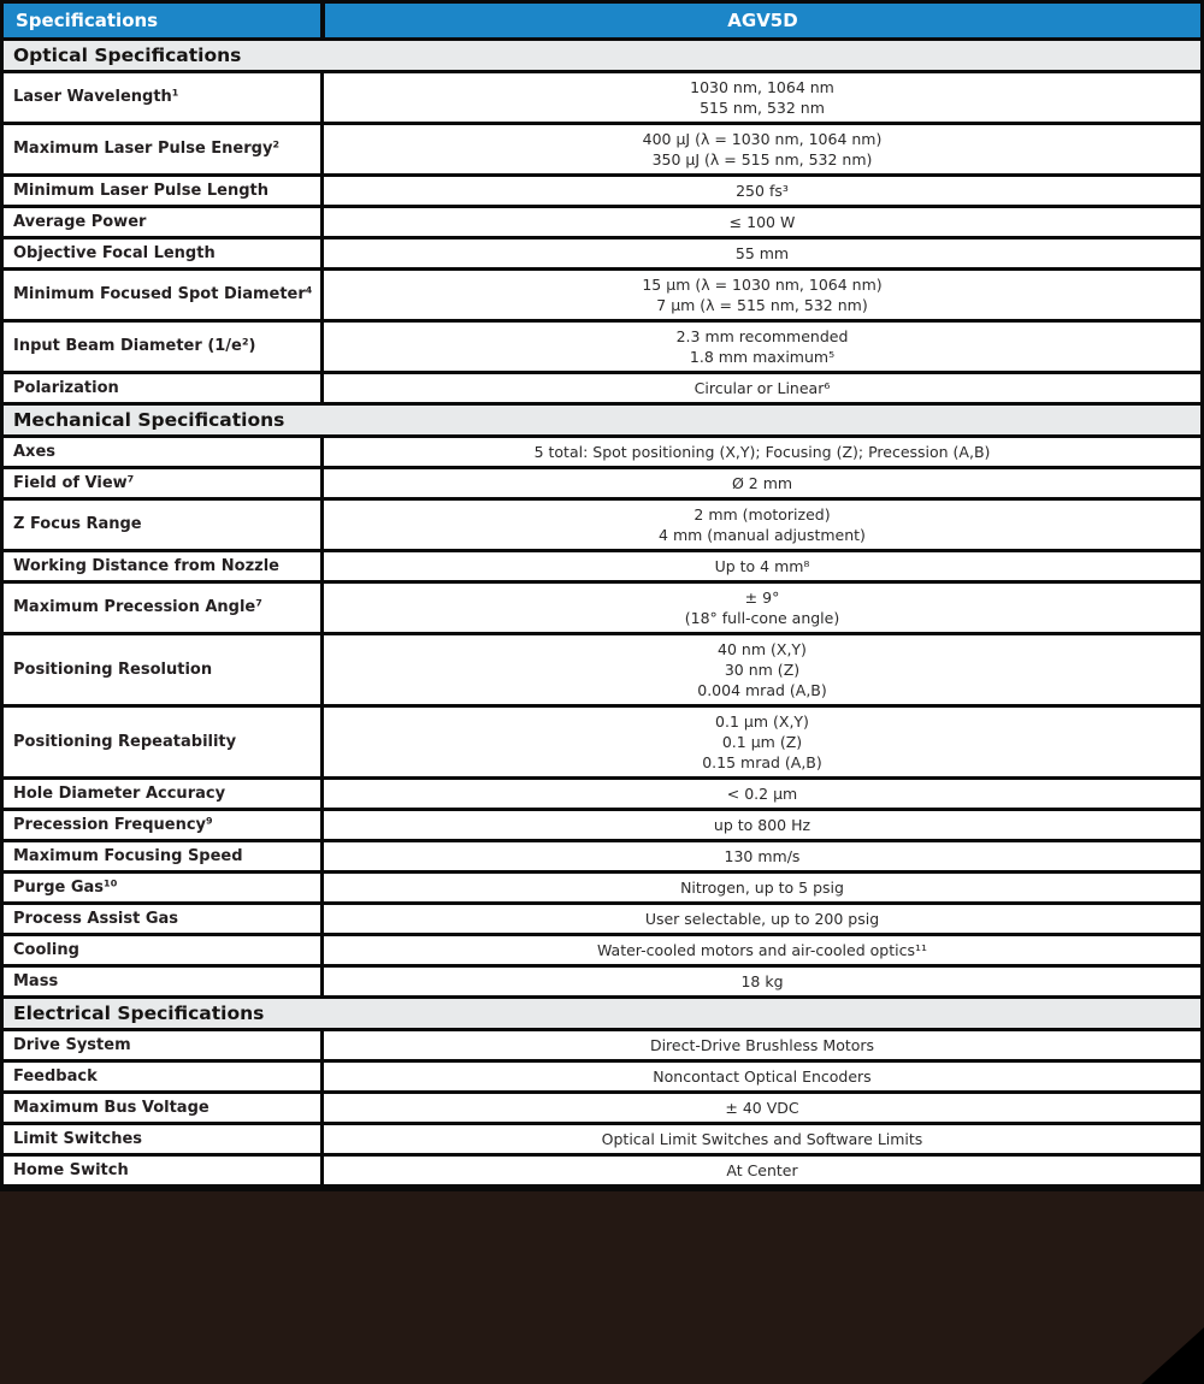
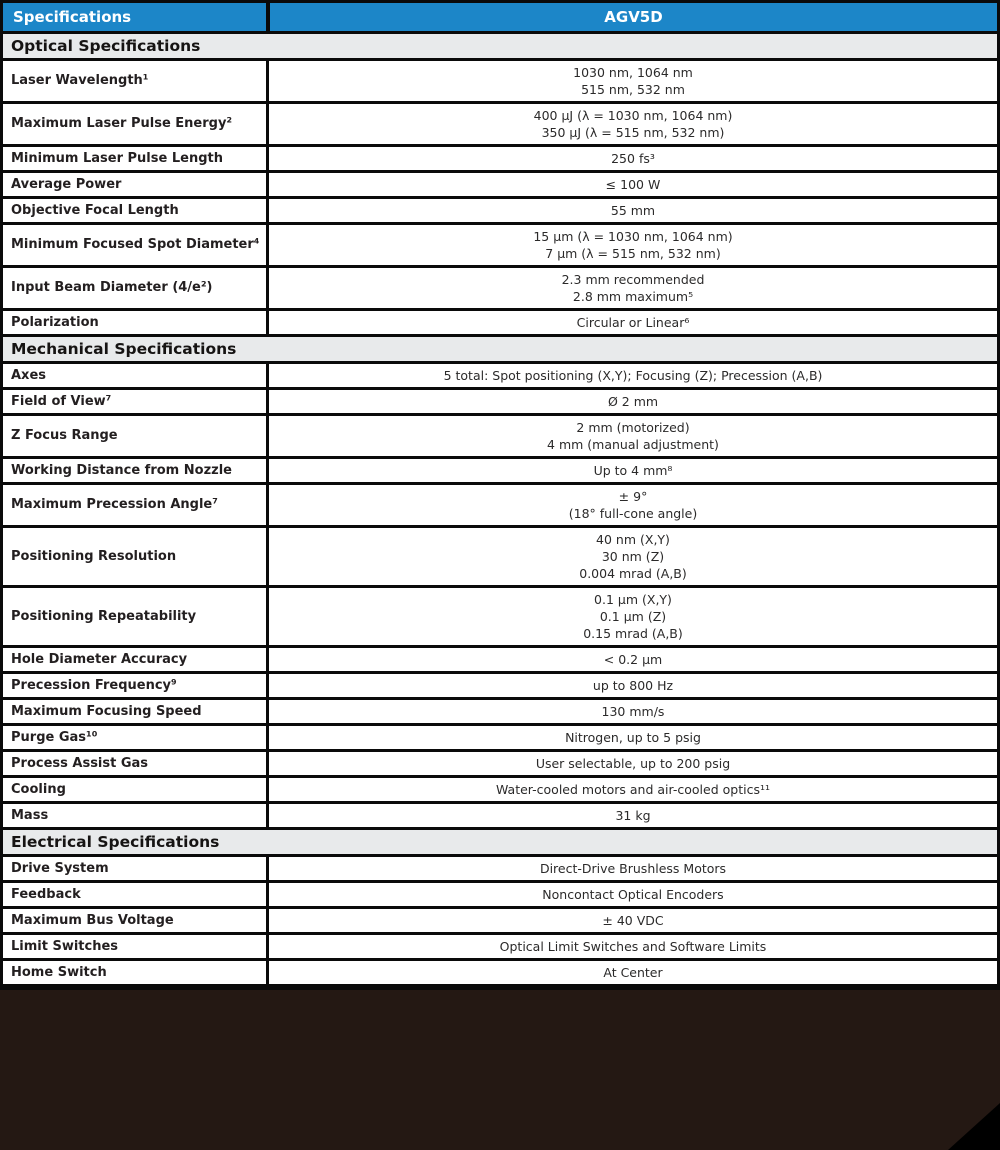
  Specifications
  AGV5D
  Optical Specifications
  Laser Wavelength¹
  1030 nm, 1064 nm
  515 nm, 532 nm
  Maximum Laser Pulse Energy²
  400 µJ (λ = 1030 nm, 1064 nm)
  350 µJ (λ = 515 nm, 532 nm)
  Minimum Laser Pulse Length
  250 fs³
  Average Power
  ≤ 100 W
  Objective Focal Length
  55 mm
  Minimum Focused Spot Diameter⁴
  15 µm (λ = 1030 nm, 1064 nm)
  7 µm (λ = 515 nm, 532 nm)
- Input Beam Diameter (1/e²)
+ Input Beam Diameter (4/e²)
  2.3 mm recommended
- 1.8 mm maximum⁵
+ 2.8 mm maximum⁵
  Polarization
  Circular or Linear⁶
  Mechanical Specifications
  Axes
  5 total: Spot positioning (X,Y); Focusing (Z); Precession (A,B)
  Field of View⁷
  Ø 2 mm
  Z Focus Range
  2 mm (motorized)
  4 mm (manual adjustment)
  Working Distance from Nozzle
  Up to 4 mm⁸
  Maximum Precession Angle⁷
  ± 9°
  (18° full-cone angle)
  Positioning Resolution
  40 nm (X,Y)
  30 nm (Z)
  0.004 mrad (A,B)
  Positioning Repeatability
  0.1 µm (X,Y)
  0.1 µm (Z)
  0.15 mrad (A,B)
  Hole Diameter Accuracy
  < 0.2 µm
  Precession Frequency⁹
  up to 800 Hz
  Maximum Focusing Speed
  130 mm/s
  Purge Gas¹⁰
  Nitrogen, up to 5 psig
  Process Assist Gas
  User selectable, up to 200 psig
  Cooling
  Water-cooled motors and air-cooled optics¹¹
  Mass
- 18 kg
+ 31 kg
  Electrical Specifications
  Drive System
  Direct-Drive Brushless Motors
  Feedback
  Noncontact Optical Encoders
  Maximum Bus Voltage
  ± 40 VDC
  Limit Switches
  Optical Limit Switches and Software Limits
  Home Switch
  At Center
